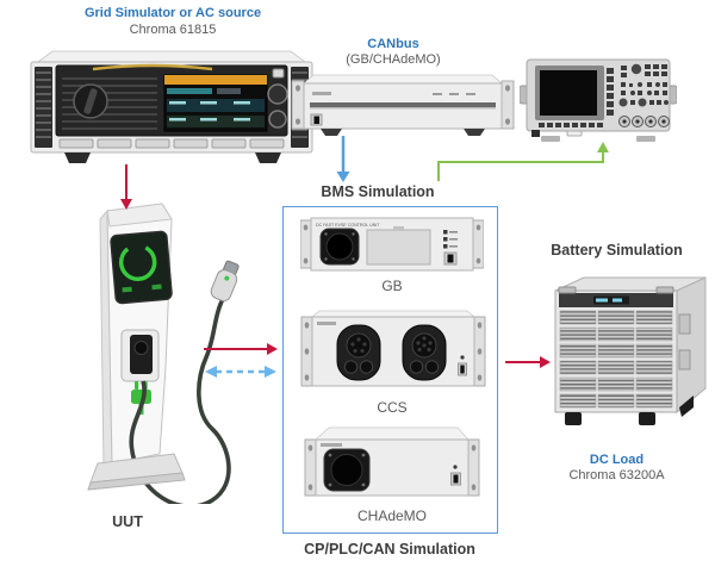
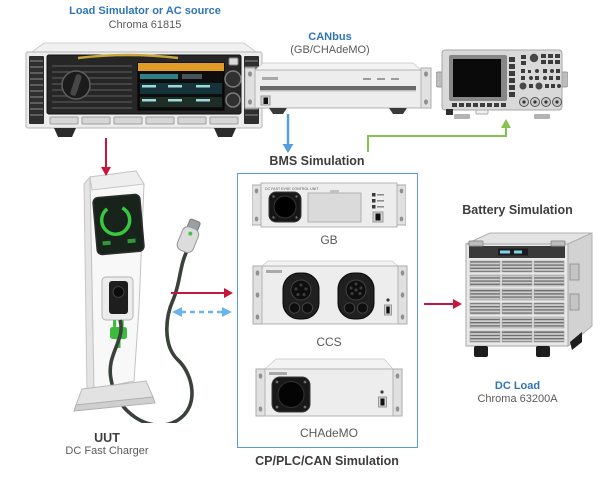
- Grid Simulator or AC source
+ Load Simulator or AC source
  Chroma 61815
  CANbus
  (GB/CHAdeMO)
  BMS Simulation
  UUT
+ DC Fast Charger
  Battery Simulation
  DC Load
  Chroma 63200A
  CP/PLC/CAN Simulation
  GB
  CCS
  CHAdeMO
